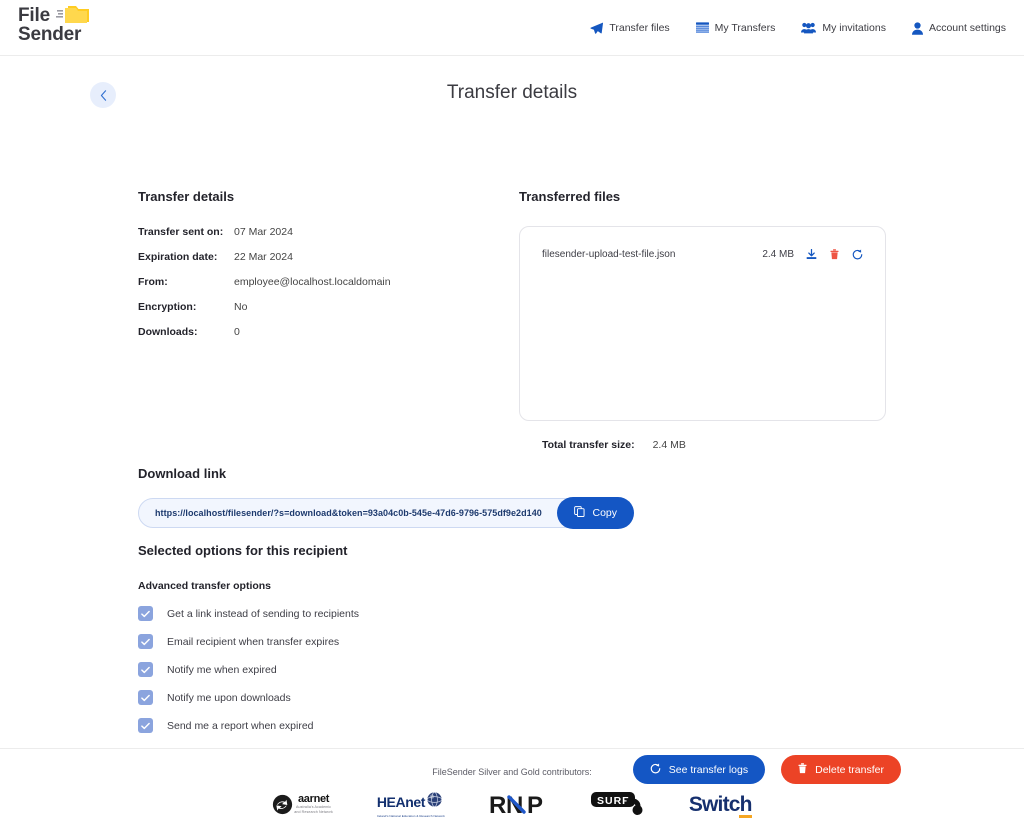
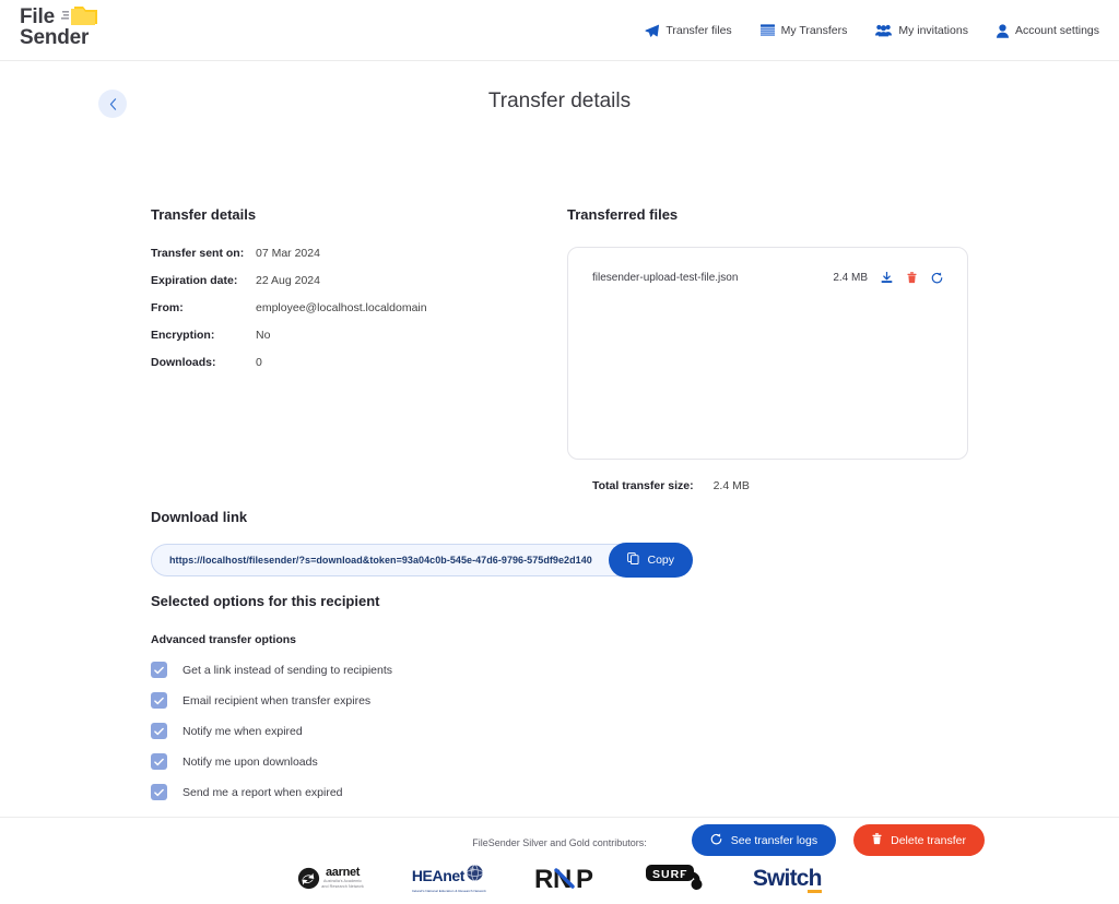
  File
  Sender
  Transfer files
  My Transfers
  My invitations
  Account settings
  Transfer details
  Transfer details
  Transfer sent on:	07 Mar 2024
- Expiration date:	22 Mar 2024
+ Expiration date:	22 Aug 2024
  From:	employee@localhost.localdomain
  Encryption:	No
  Downloads:	0
  Transferred files
  filesender-upload-test-file.json
  2.4 MB
  Total transfer size:
  2.4 MB
  Download link
  https://localhost/filesender/?s=download&token=93a04c0b-545e-47d6-9796-575df9e2d140
  Copy
  Selected options for this recipient
  Advanced transfer options
  Get a link instead of sending to recipients
  Email recipient when transfer expires
  Notify me when expired
  Notify me upon downloads
  Send me a report when expired
  See transfer logs
  Delete transfer
  FileSender Silver and Gold contributors:
  aarnet
  HEAnet
  R
  N
  P
  SURF
  Switch
